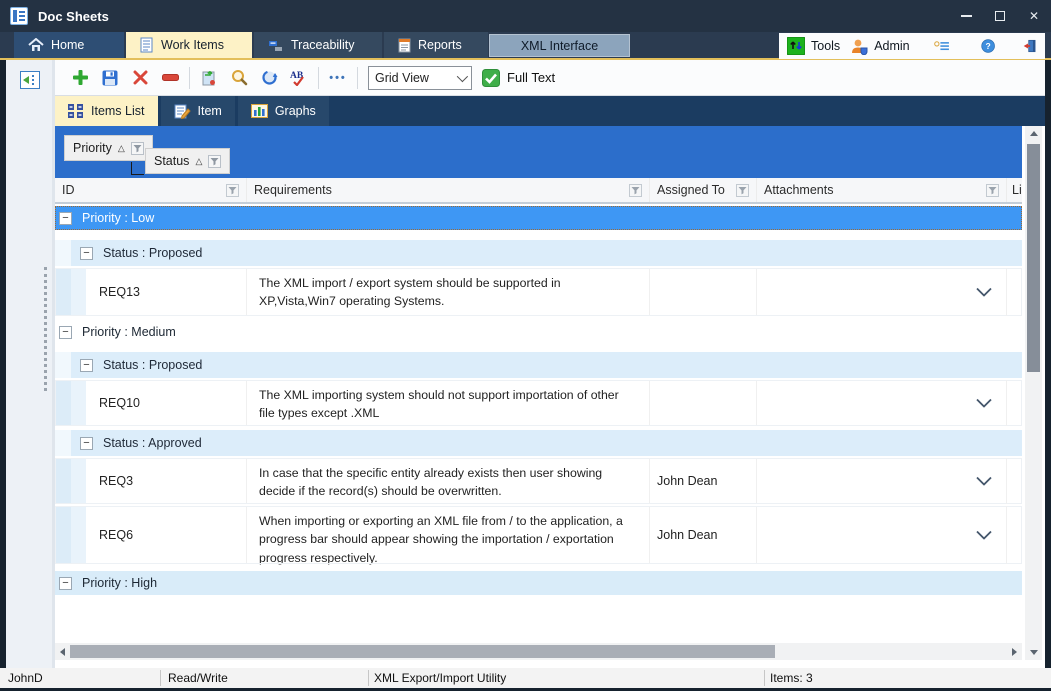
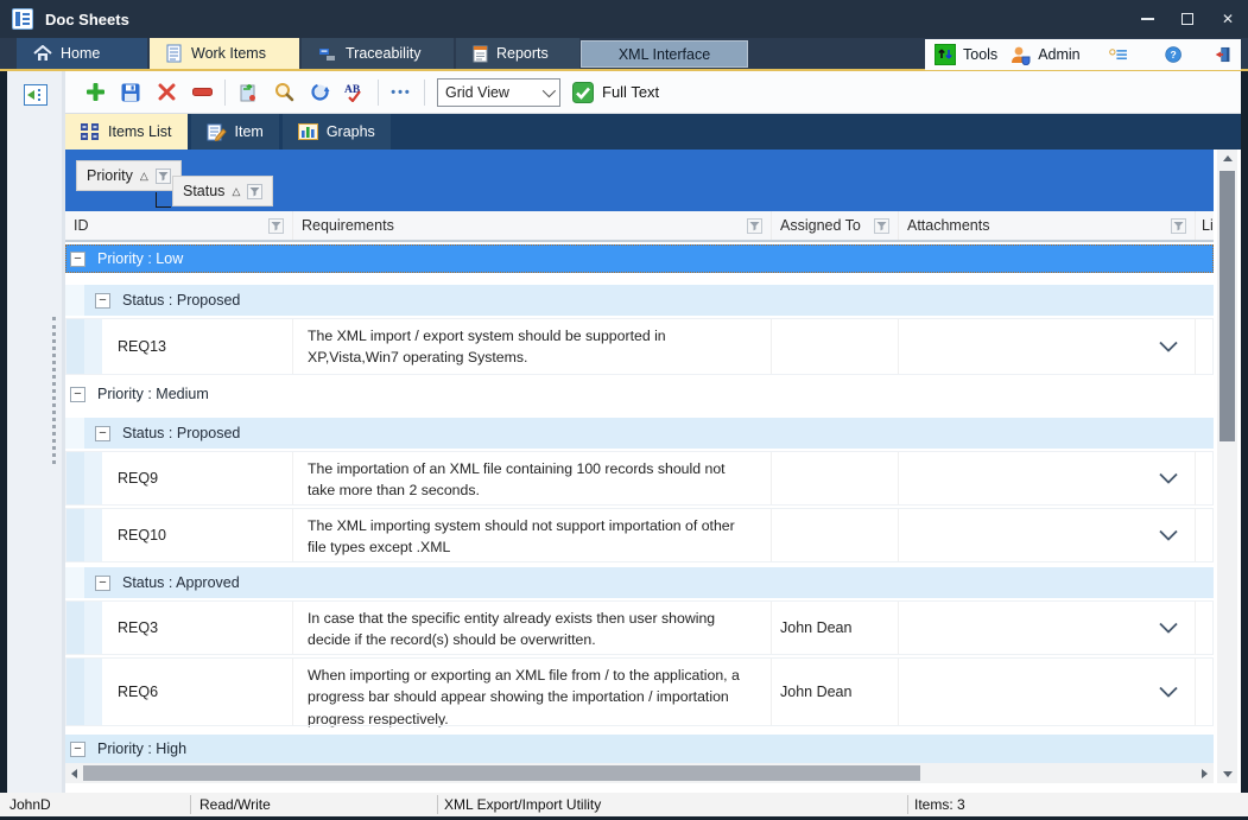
  Doc Sheets
  ✕
  Home
  Work Items
  Traceability
  Reports
  XML Interface
  Tools
  Admin
  ?
  AB
  •••
  Grid View
  Full Text
  Items List
  Item
  Graphs
  Priority
  △
  Status
  △
  ID
  Requirements
  Assigned To
  Attachments
  Li
  −
  Priority : Low
  −
  Status : Proposed
  REQ13
  The XML import / export system should be supported in XP,Vista,Win7 operating Systems.
  −
  Priority : Medium
  −
  Status : Proposed
+ REQ9
+ The importation of an XML file containing 100 records should not take more than 2 seconds.
  REQ10
  The XML importing system should not support importation of other file types except .XML
  −
  Status : Approved
  REQ3
  In case that the specific entity already exists then user showing decide if the record(s) should be overwritten.
  John Dean
  REQ6
- When importing or exporting an XML file from / to the application, a progress bar should appear showing the importation / exportation progress respectively.
+ When importing or exporting an XML file from / to the application, a progress bar should appear showing the importation / importation progress respectively.
  John Dean
  −
  Priority : High
  JohnD
  Read/Write
  XML Export/Import Utility
  Items: 3
